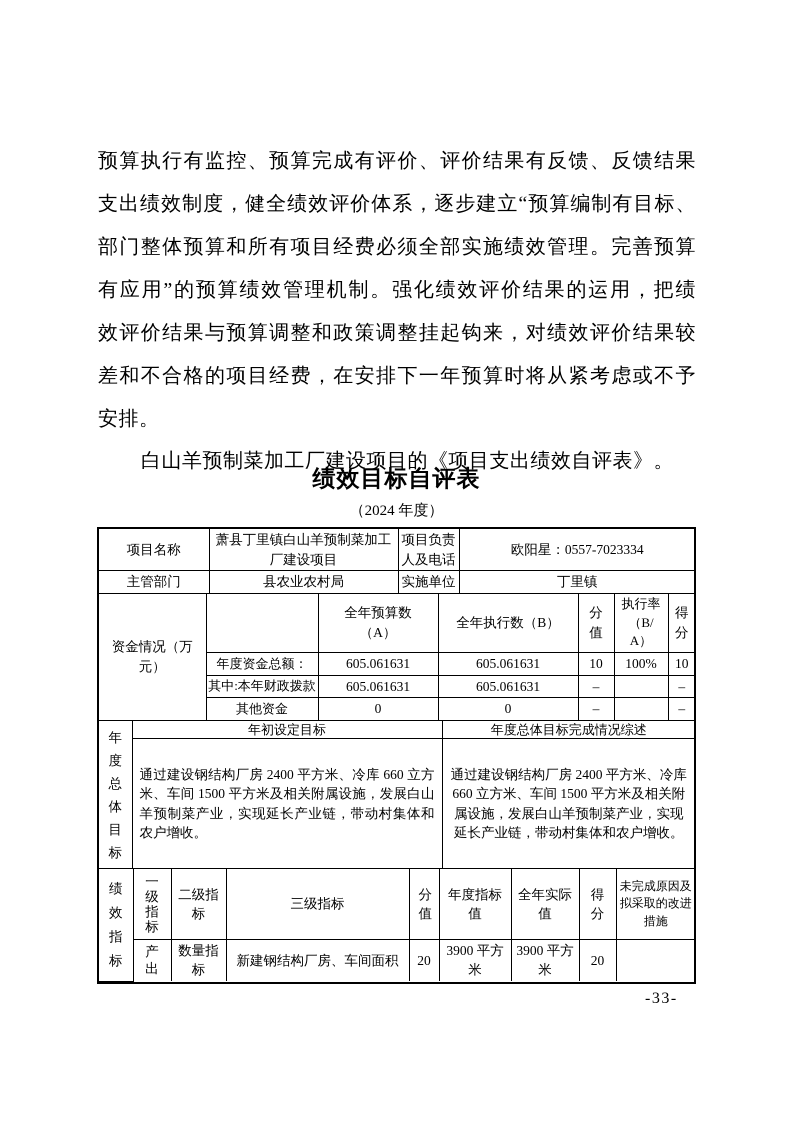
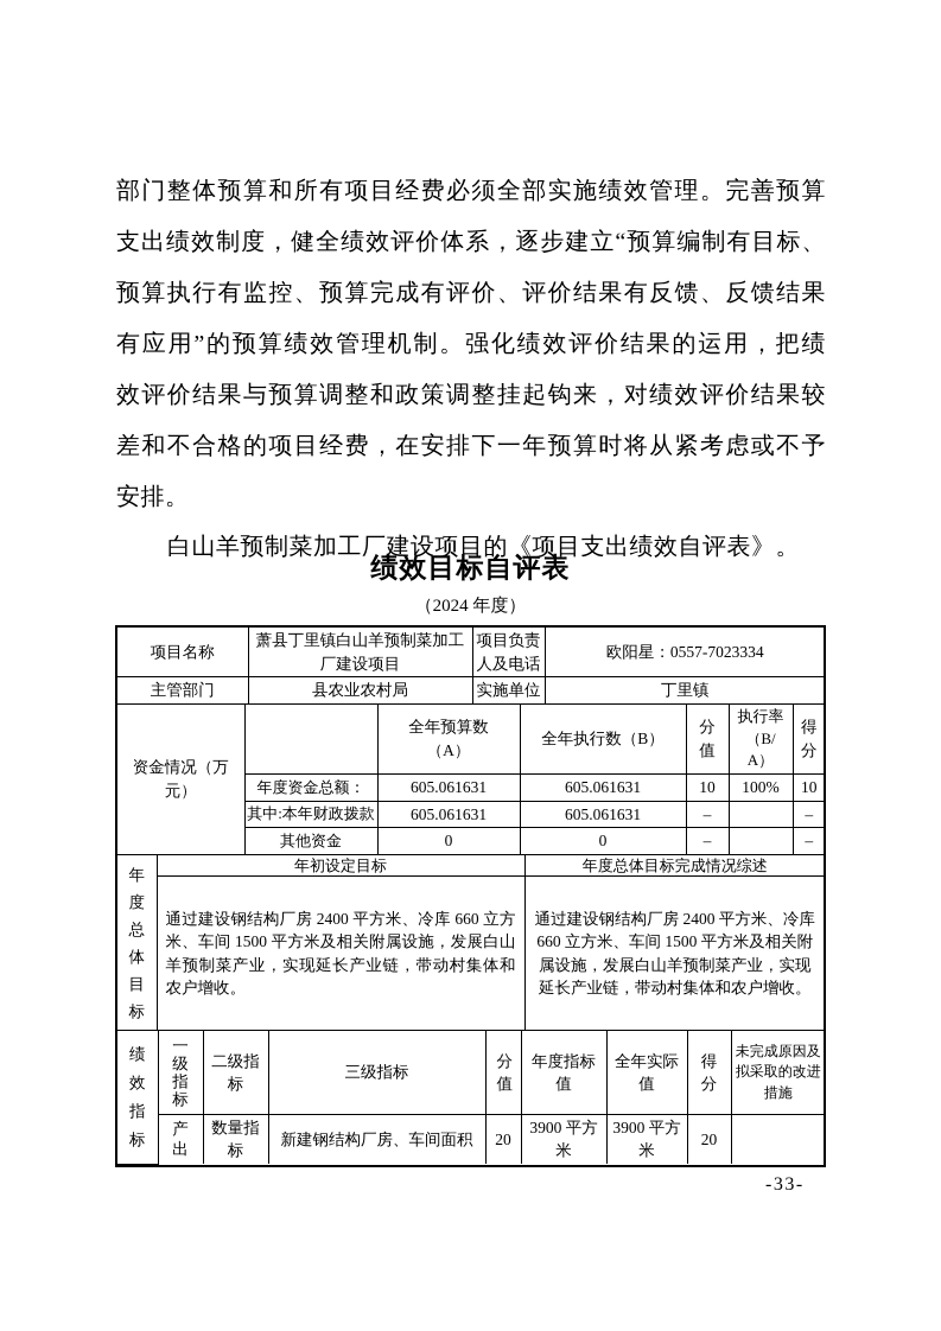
- 预算执行有监控、预算完成有评价、评价结果有反馈、反馈结果
+ 部门整体预算和所有项目经费必须全部实施绩效管理。完善预算
  支出绩效制度，健全绩效评价体系，逐步建立“预算编制有目标、
- 部门整体预算和所有项目经费必须全部实施绩效管理。完善预算
+ 预算执行有监控、预算完成有评价、评价结果有反馈、反馈结果
  有应用”的预算绩效管理机制。强化绩效评价结果的运用，把绩
  效评价结果与预算调整和政策调整挂起钩来，对绩效评价结果较
  差和不合格的项目经费，在安排下一年预算时将从紧考虑或不予
  安排。
  白山羊预制菜加工厂建设项目的《项目支出绩效自评表》。
  绩效目标自评表
  （2024 年度）
  项目名称	萧县丁里镇白山羊预制菜加工厂建设项目	项目负责人及电话	欧阳星：0557-7023334
  主管部门	县农业农村局	实施单位	丁里镇
  资金情况（万元）		全年预算数（A）	全年执行数（B）	分值	执行率（B/A）	得分
  年度资金总额：	605.061631	605.061631	10	100%	10
  其中:本年财政拨款	605.061631	605.061631	–		–
  其他资金	0	0	–		–
  年度总体目标	年初设定目标	年度总体目标完成情况综述
  通过建设钢结构厂房 2400 平方米、冷库 660 立方米、车间 1500 平方米及相关附属设施，发展白山羊预制菜产业，实现延长产业链，带动村集体和农户增收。	通过建设钢结构厂房 2400 平方米、冷库 660 立方米、车间 1500 平方米及相关附属设施，发展白山羊预制菜产业，实现延长产业链，带动村集体和农户增收。
  绩效指标	一级指标	二级指标	三级指标	分值	年度指标值	全年实际值	得分	未完成原因及拟采取的改进措施
  产出	数量指标	新建钢结构厂房、车间面积	20	3900 平方米	3900 平方米	20
  -33-
